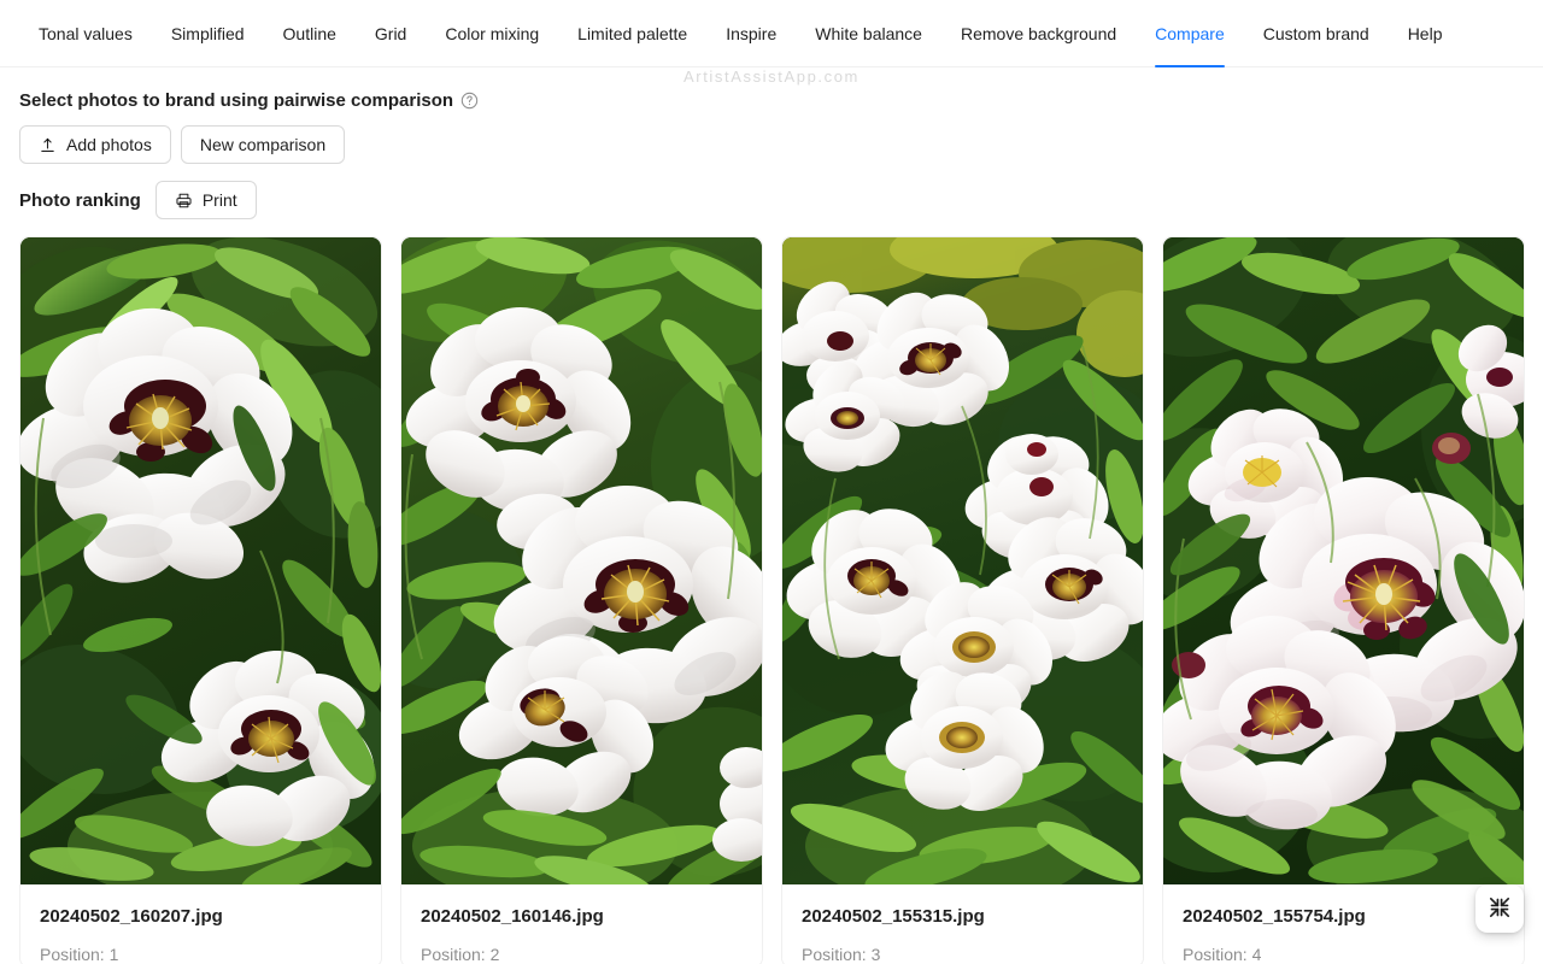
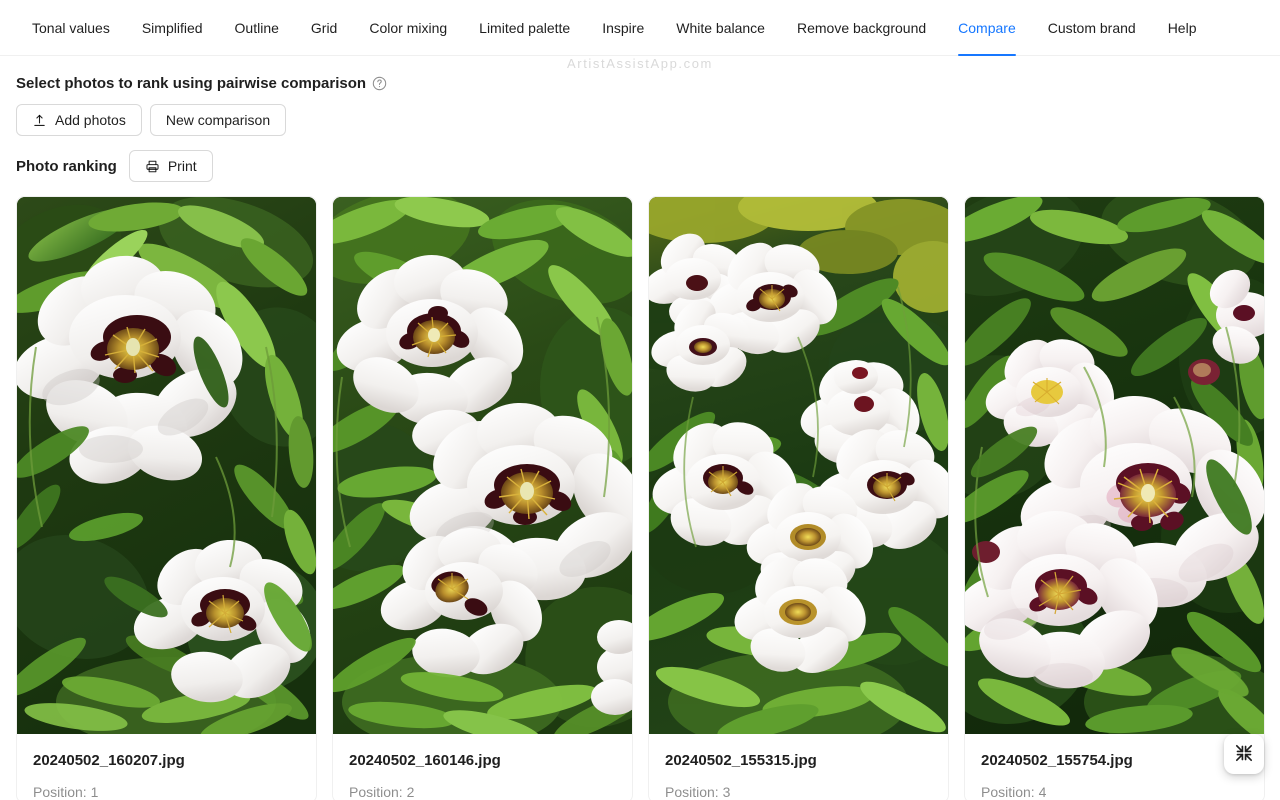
  Tonal values
  Simplified
  Outline
  Grid
  Color mixing
  Limited palette
  Inspire
  White balance
  Remove background
  Compare
  Custom brand
  Help
  ArtistAssistApp.com
- Select photos to brand using pairwise comparison
+ Select photos to rank using pairwise comparison
  Add photos
  New comparison
  Photo ranking
  Print
  20240502_160207.jpg
  Position: 1
  20240502_160146.jpg
  Position: 2
  20240502_155315.jpg
  Position: 3
  20240502_155754.jpg
  Position: 4
